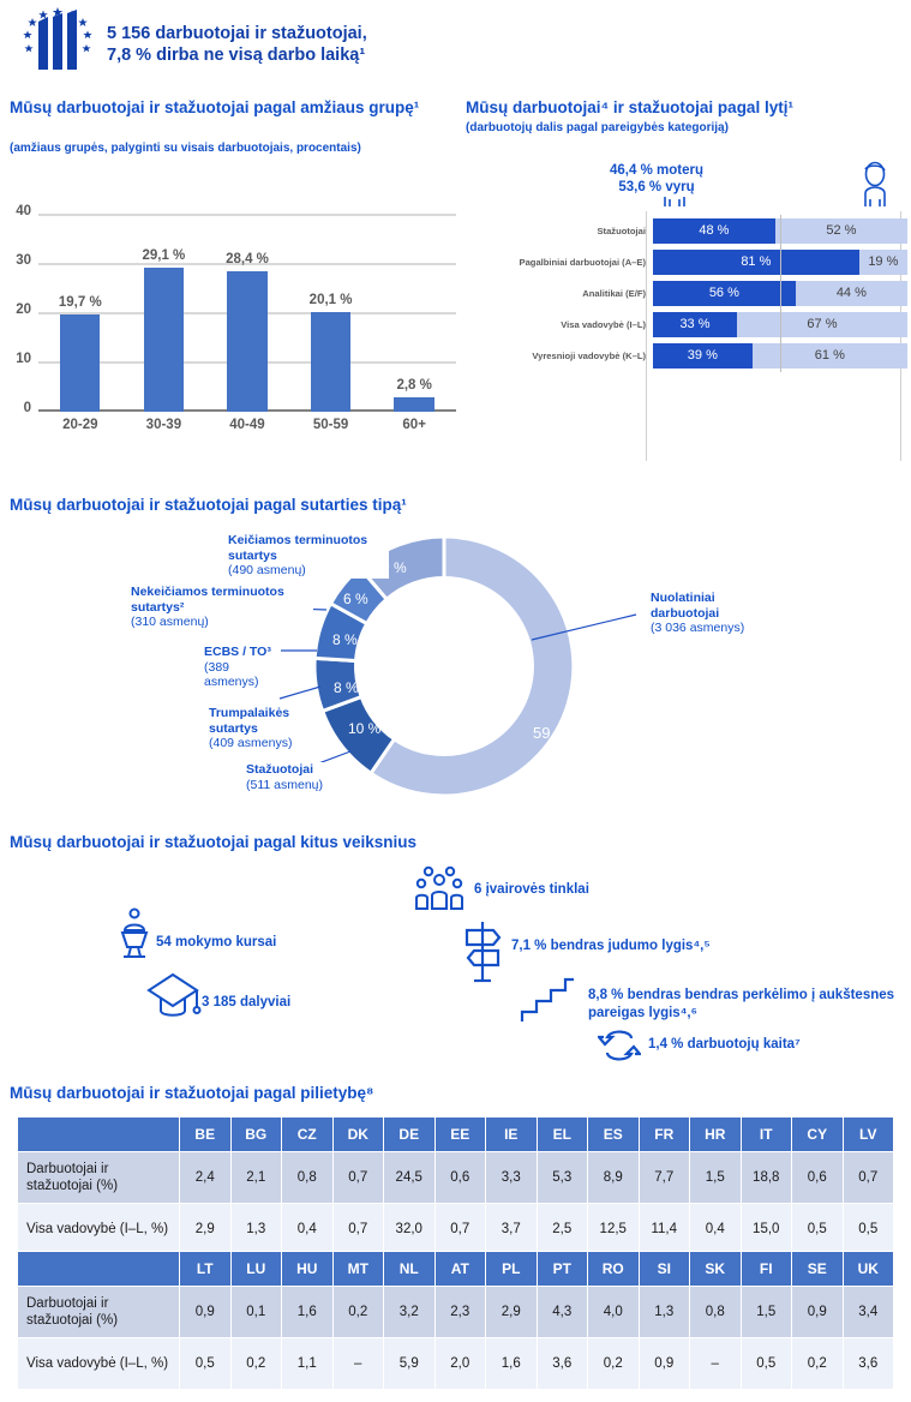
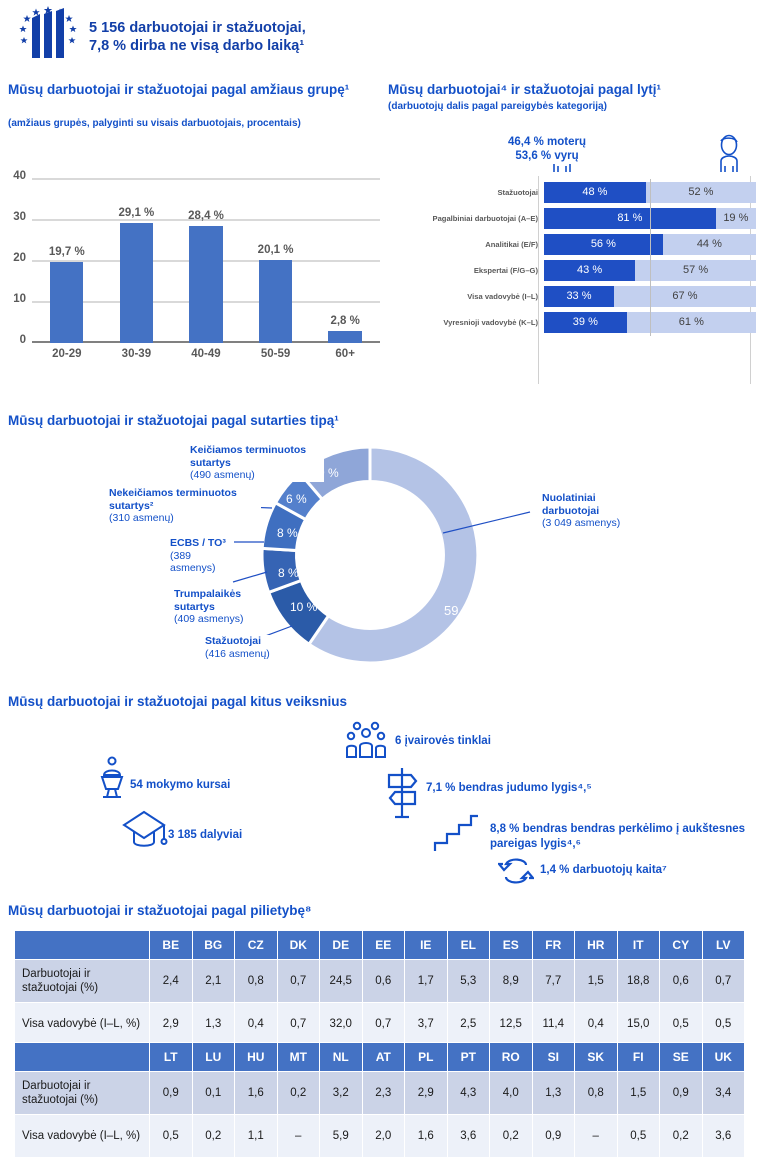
  5 156 darbuotojai ir stažuotojai,
  7,8 % dirba ne visą darbo laiką¹
  Mūsų darbuotojai ir stažuotojai pagal amžiaus grupę¹
  (amžiaus grupės, palyginti su visais darbuotojais, procentais)
  40
  30
  20
  10
  0
  19,7 %
  29,1 %
  28,4 %
  20,1 %
  2,8 %
  20-29
  30-39
  40-49
  50-59
  60+
  Mūsų darbuotojai⁴ ir stažuotojai pagal lytį¹
  (darbuotojų dalis pagal pareigybės kategoriją)
  46,4 % moterų
  53,6 % vyrų
  Stažuotojai
  48 %
  52 %
  Pagalbiniai darbuotojai (A–E)
  81 %
  19 %
  Analitikai (E/F)
  56 %
  44 %
+ Ekspertai (F/G–G)
+ 43 %
+ 57 %
  Visa vadovybė (I–L)
  33 %
  67 %
  Vyresnioji vadovybė (K–L)
  39 %
  61 %
  Mūsų darbuotojai ir stažuotojai pagal sutarties tipą¹
  59 %
  10 %
  8 %
  8 %
  6 %
  Keičiamos terminuotos sutartys
  (490 asmenų)
  Nekeičiamos terminuotos sutartys²
  (310 asmenų)
  ECBS / TO³
  (389 asmenys)
  Trumpalaikės sutartys
  (409 asmenys)
  Stažuotojai
- (511 asmenų)
+ (416 asmenų)
  Nuolatiniai darbuotojai
- (3 036 asmenys)
+ (3 049 asmenys)
  Mūsų darbuotojai ir stažuotojai pagal kitus veiksnius
  54 mokymo kursai
  3 185 dalyviai
  6 įvairovės tinklai
  7,1 % bendras judumo lygis⁴,⁵
  8,8 % bendras bendras perkėlimo į aukštesnes pareigas lygis⁴,⁶
  1,4 % darbuotojų kaita⁷
  Mūsų darbuotojai ir stažuotojai pagal pilietybę⁸
  	BE	BG	CZ	DK	DE	EE	IE	EL	ES	FR	HR	IT	CY	LV
- Darbuotojai ir stažuotojai (%)	2,4	2,1	0,8	0,7	24,5	0,6	3,3	5,3	8,9	7,7	1,5	18,8	0,6	0,7
+ Darbuotojai ir stažuotojai (%)	2,4	2,1	0,8	0,7	24,5	0,6	1,7	5,3	8,9	7,7	1,5	18,8	0,6	0,7
  Visa vadovybė (I–L, %)	2,9	1,3	0,4	0,7	32,0	0,7	3,7	2,5	12,5	11,4	0,4	15,0	0,5	0,5
  	LT	LU	HU	MT	NL	AT	PL	PT	RO	SI	SK	FI	SE	UK
  Darbuotojai ir stažuotojai (%)	0,9	0,1	1,6	0,2	3,2	2,3	2,9	4,3	4,0	1,3	0,8	1,5	0,9	3,4
  Visa vadovybė (I–L, %)	0,5	0,2	1,1	–	5,9	2,0	1,6	3,6	0,2	0,9	–	0,5	0,2	3,6
